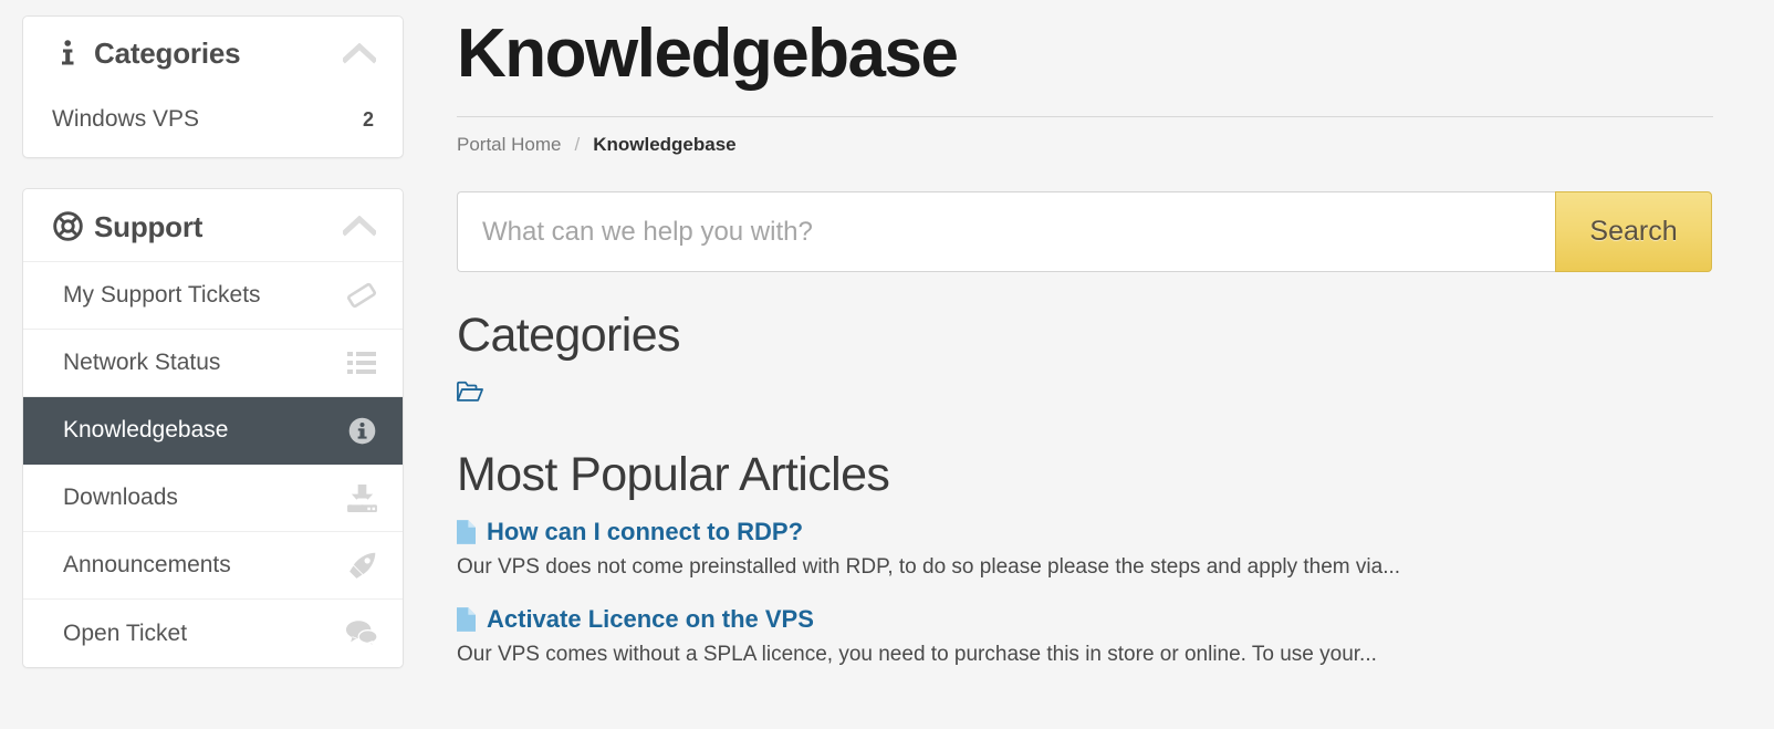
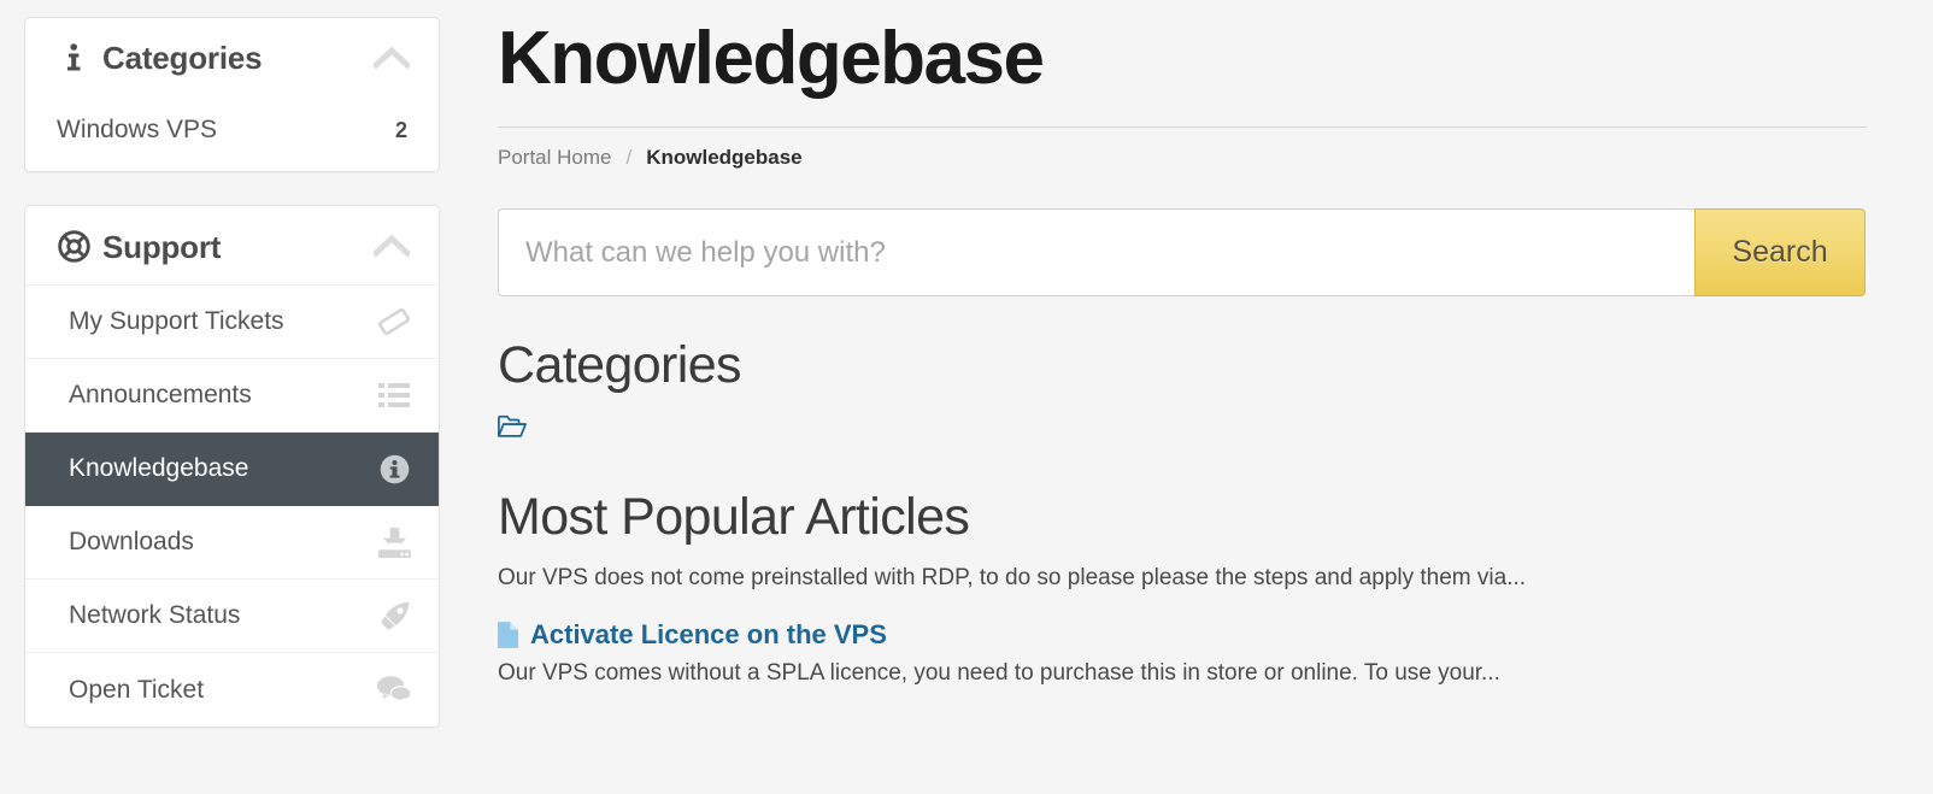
  Categories
  Windows VPS
  2
  Support
  My Support Tickets
- Network Status
+ Announcements
  Knowledgebase
  Downloads
- Announcements
+ Network Status
  Open Ticket
  Knowledgebase
  Portal Home
  /
  Knowledgebase
  What can we help you with?
  Search
  Categories
  Most Popular Articles
- How can I connect to RDP?
  Our VPS does not come preinstalled with RDP, to do so please please the steps and apply them via...
  Activate Licence on the VPS
  Our VPS comes without a SPLA licence, you need to purchase this in store or online. To use your...
